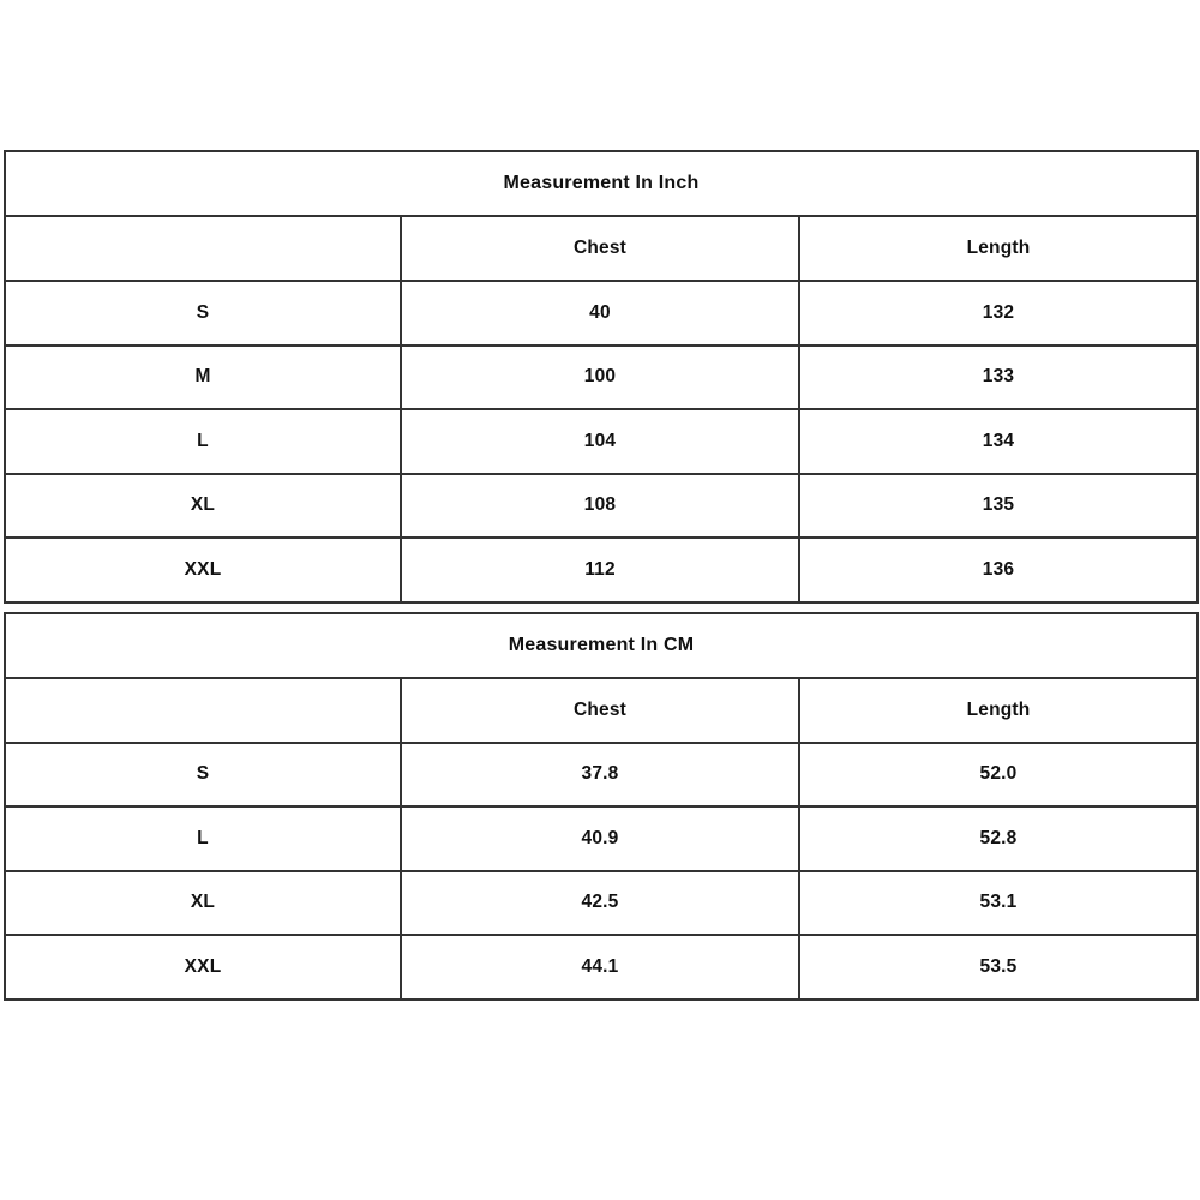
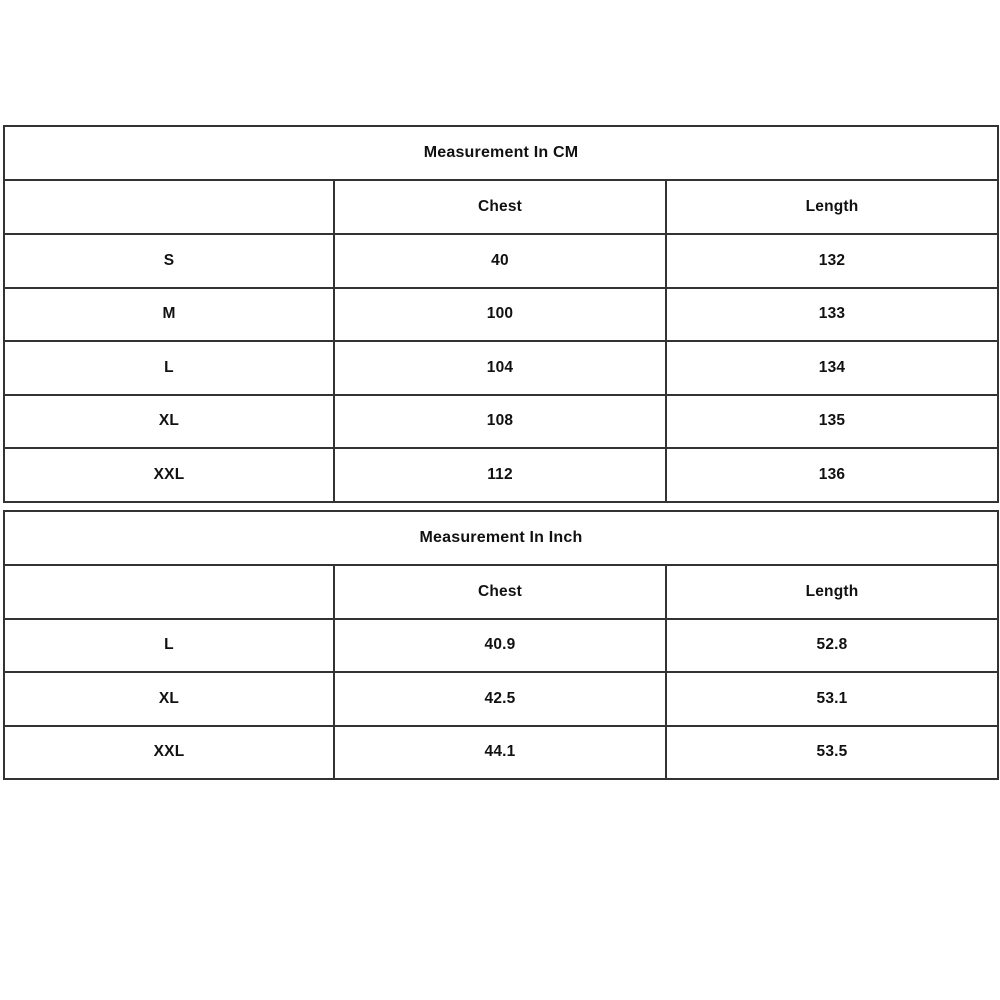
- Measurement In Inch
+ Measurement In CM
  	Chest	Length
  S	40	132
  M	100	133
  L	104	134
  XL	108	135
  XXL	112	136
- Measurement In CM
+ Measurement In Inch
  	Chest	Length
- S	37.8	52.0
  L	40.9	52.8
  XL	42.5	53.1
  XXL	44.1	53.5
